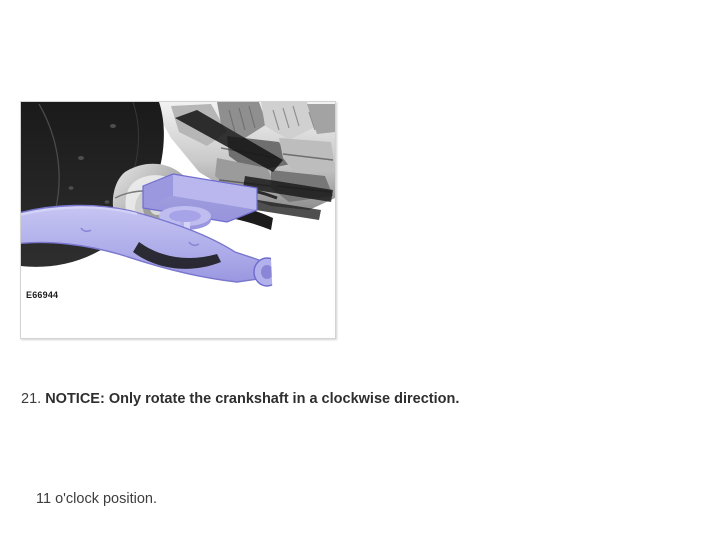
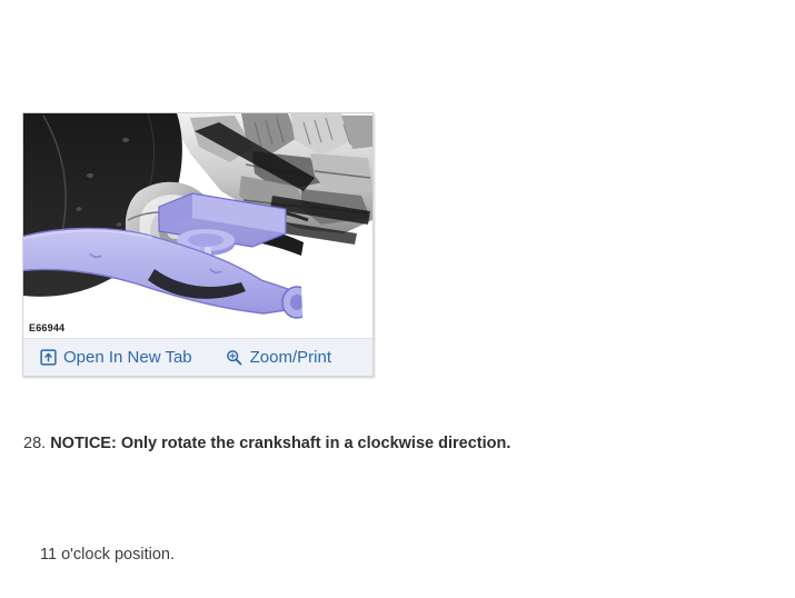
  E66944
+ Open In New Tab
+ Zoom/Print
- 21. NOTICE: Only rotate the crankshaft in a clockwise direction.
+ 28. NOTICE: Only rotate the crankshaft in a clockwise direction.
  11 o'clock position.
